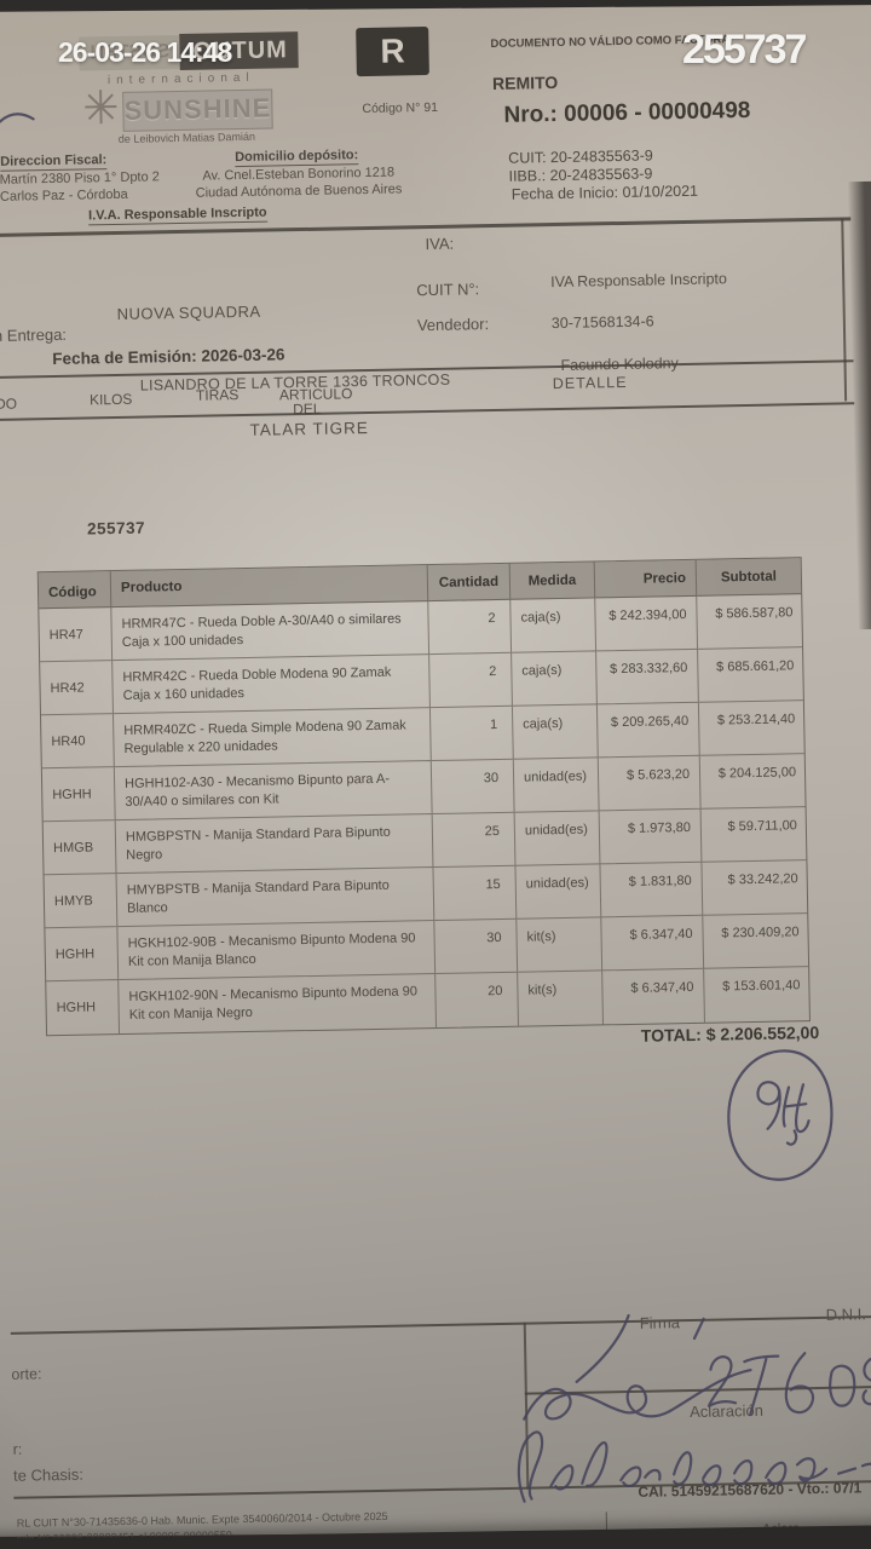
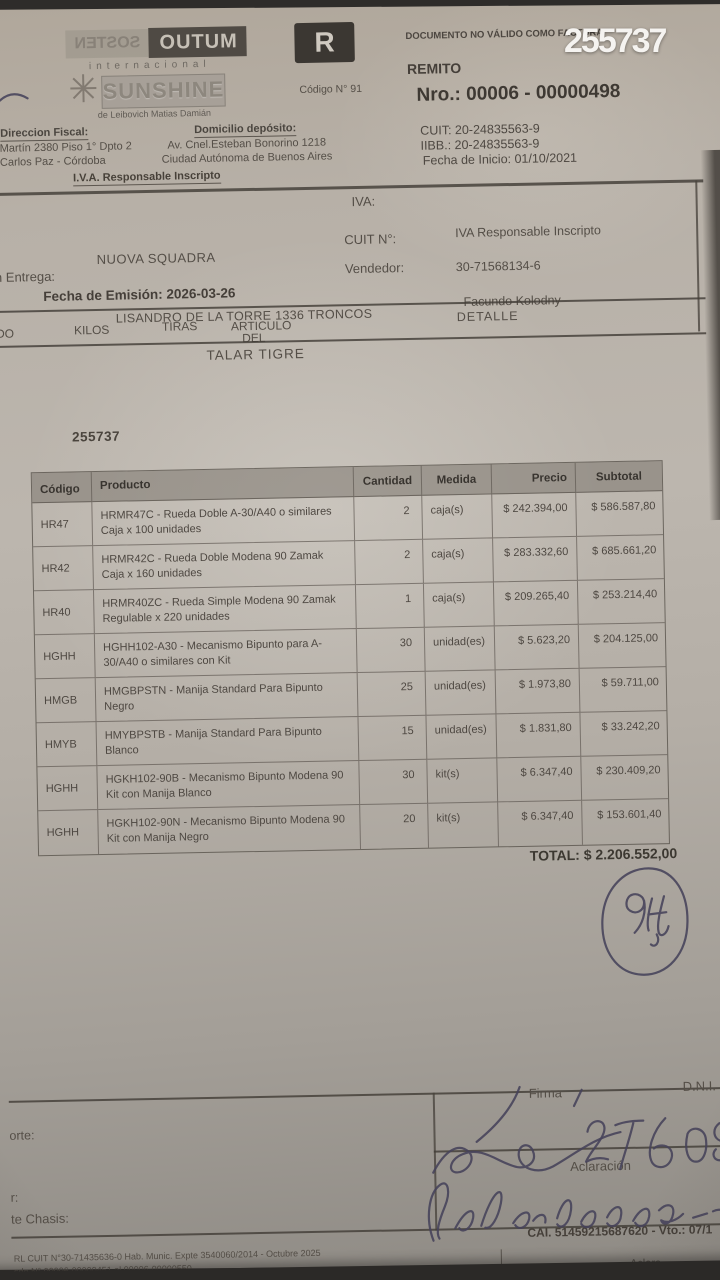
- 26-03-26 14:48
  255737
